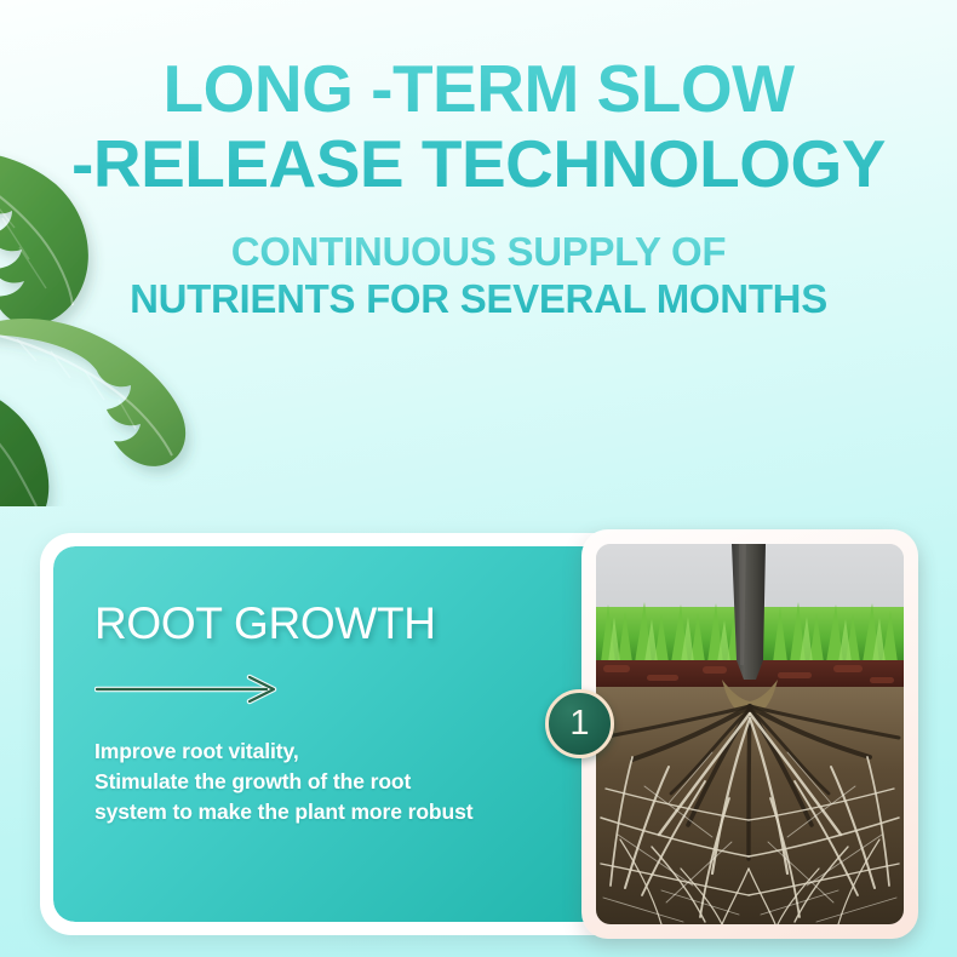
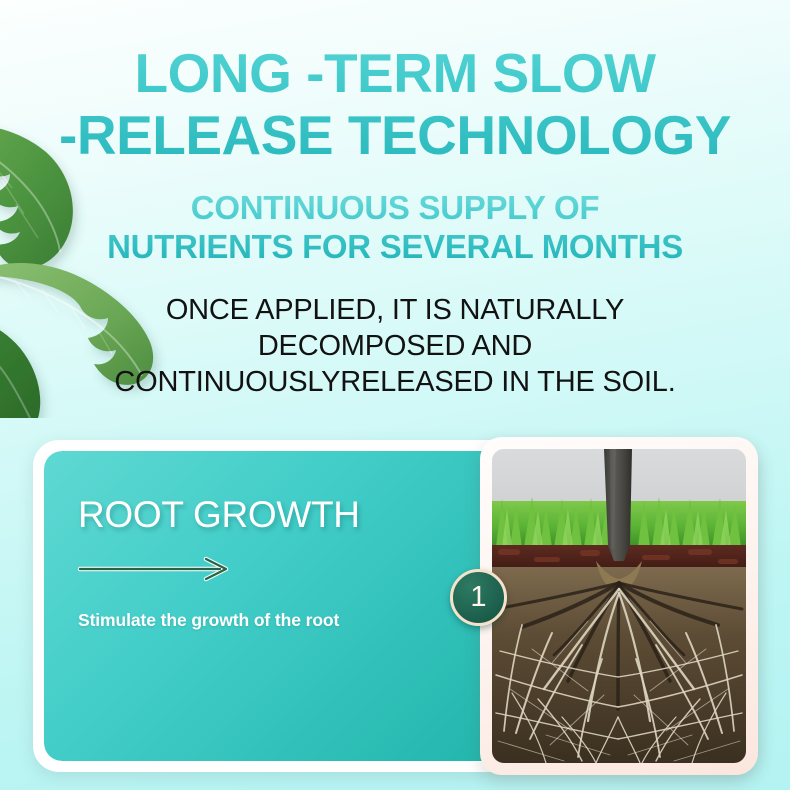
  LONG -TERM SLOW
  -RELEASE TECHNOLOGY
  CONTINUOUS SUPPLY OF
  NUTRIENTS FOR SEVERAL MONTHS
+ ONCE APPLIED, IT IS NATURALLY
+ DECOMPOSED AND
+ CONTINUOUSLYRELEASED IN THE SOIL.
  ROOT GROWTH
- Improve root vitality,
  Stimulate the growth of the root
- system to make the plant more robust
  1
